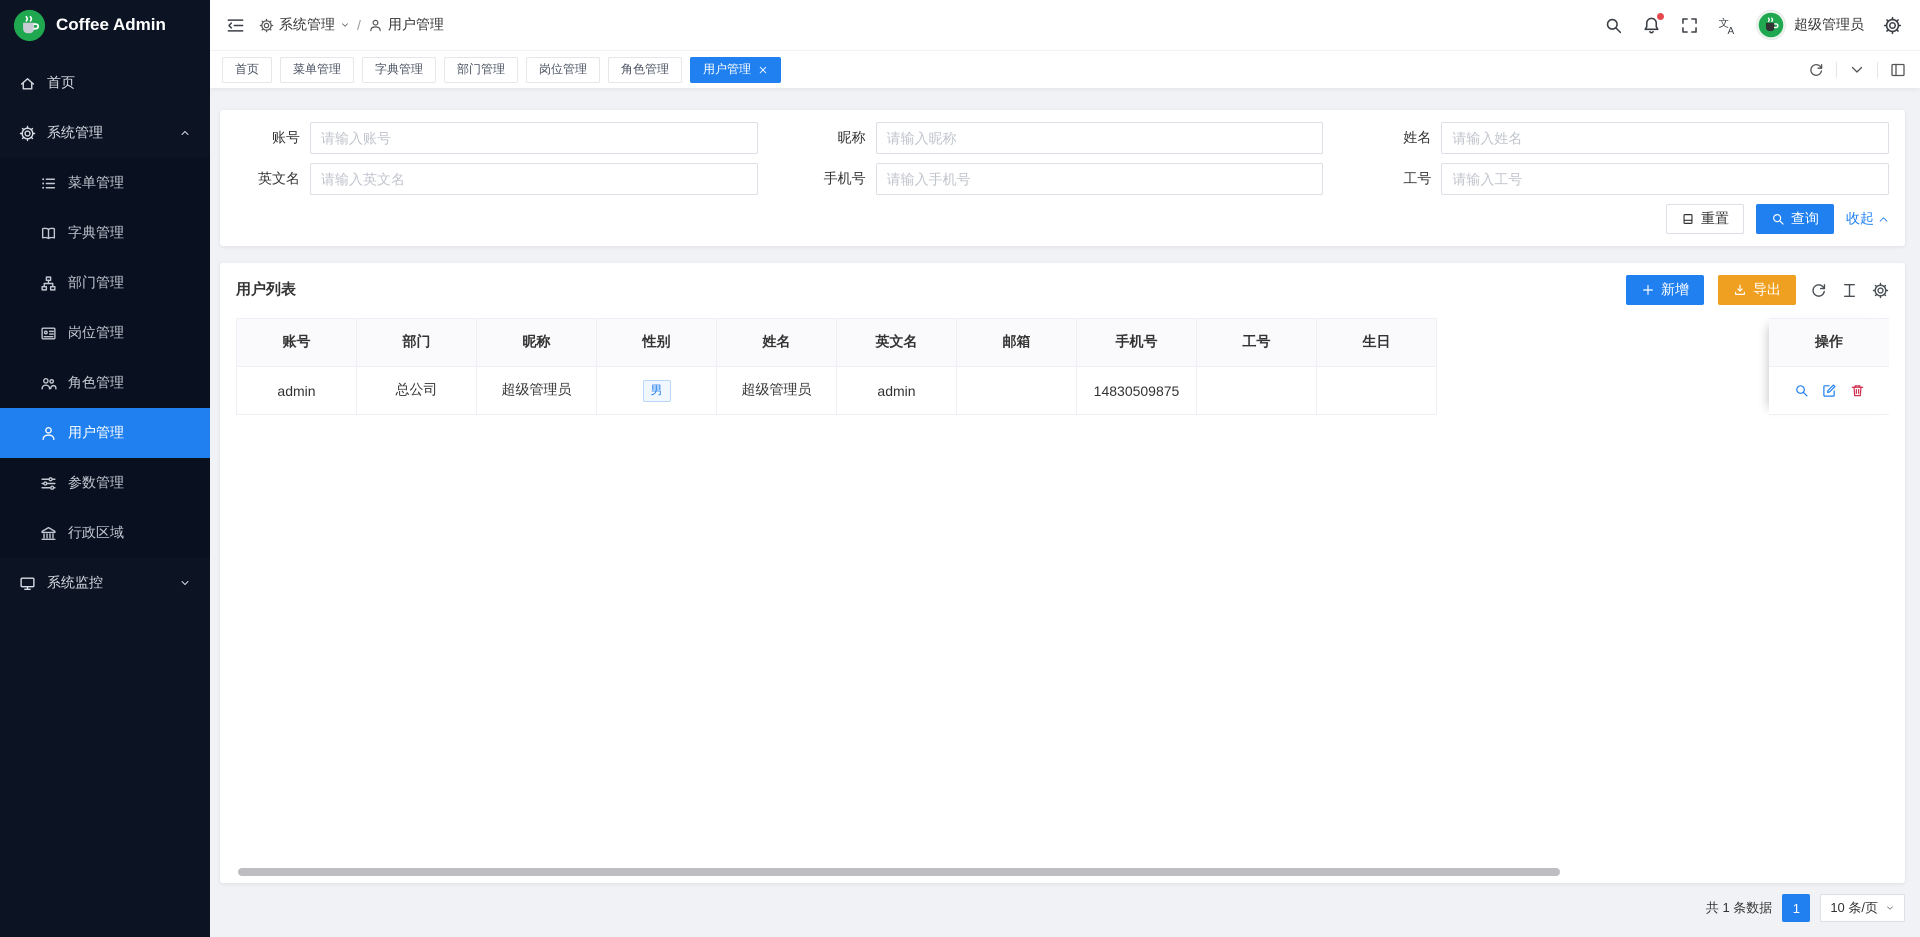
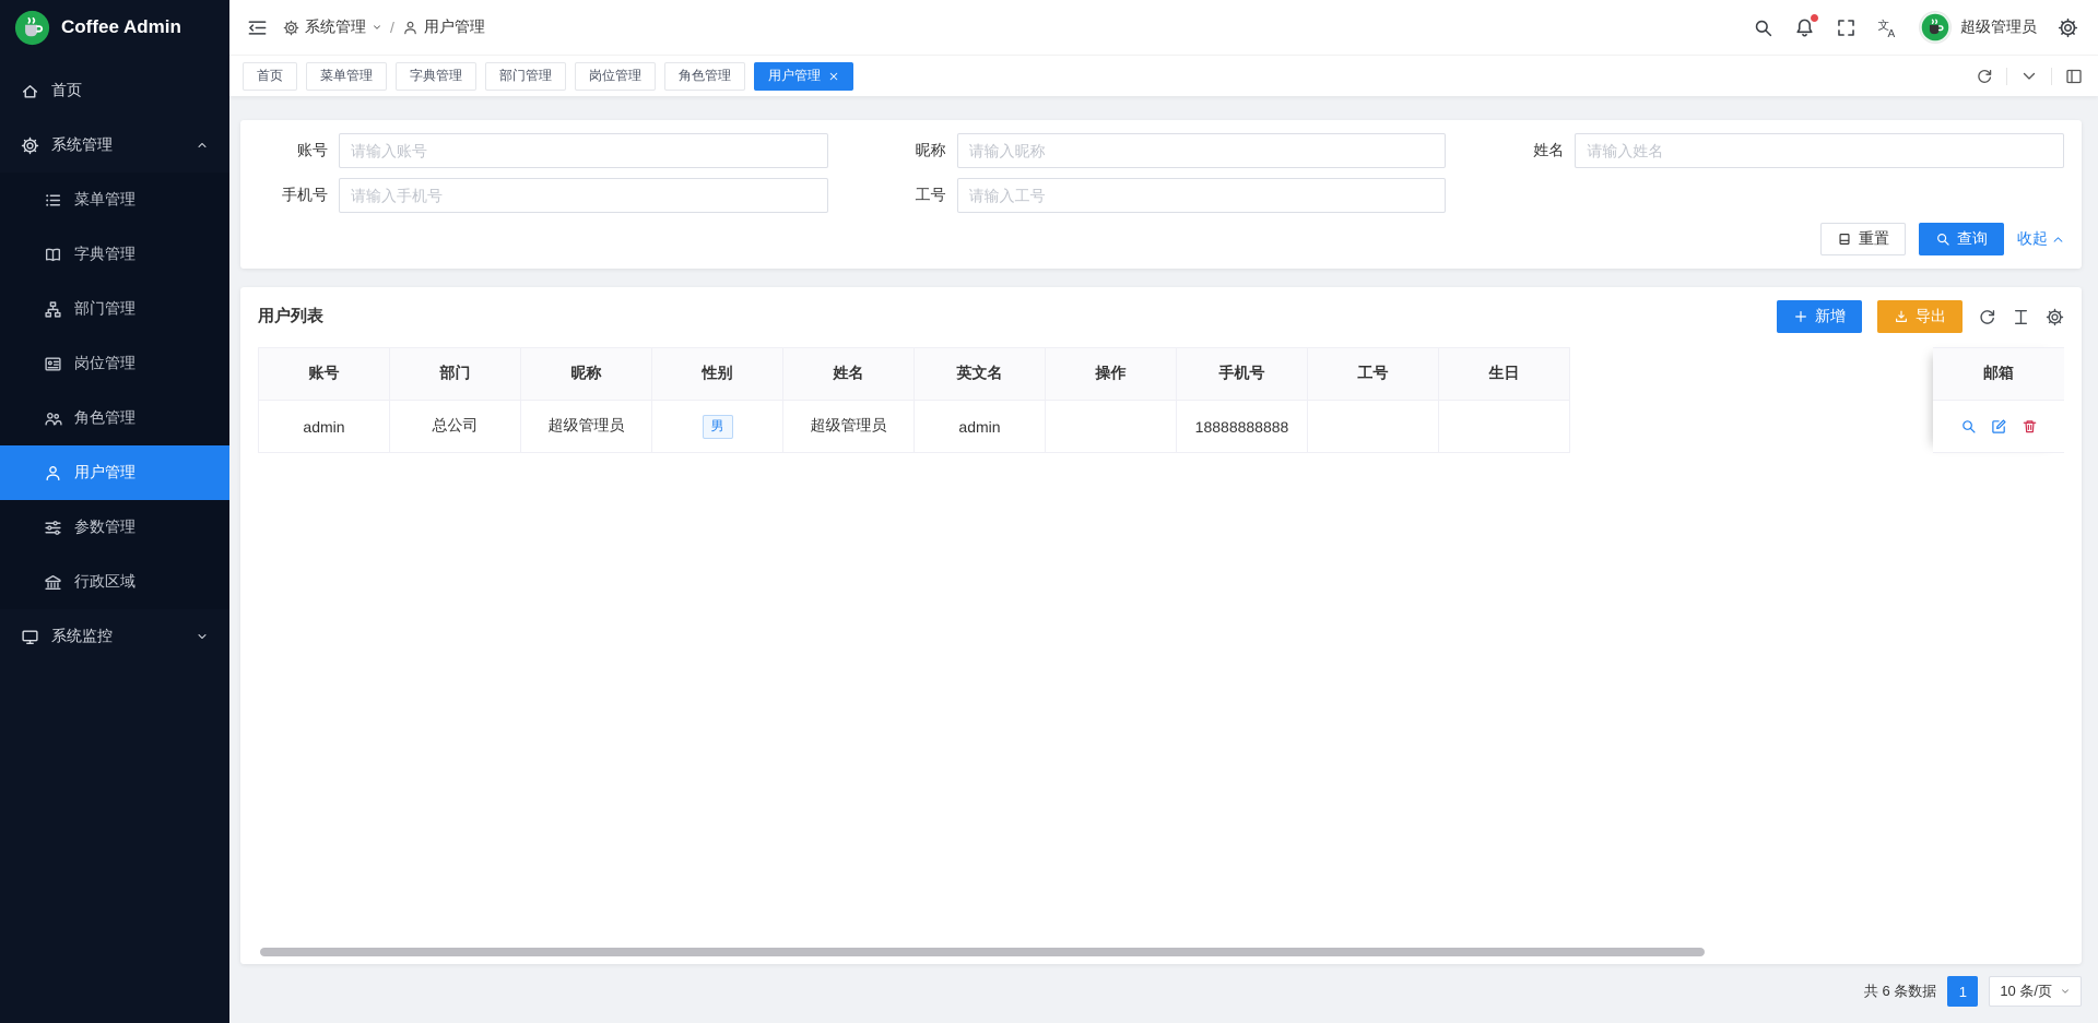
  Coffee Admin
  首页
  系统管理
  菜单管理
  字典管理
  部门管理
  岗位管理
  角色管理
  用户管理
  参数管理
  行政区域
  系统监控
  系统管理
  /
  用户管理
  文
  A
  超级管理员
  首页
  菜单管理
  字典管理
  部门管理
  岗位管理
  角色管理
  用户管理
  账号
  请输入账号
  昵称
  请输入昵称
  姓名
  请输入姓名
- 英文名
- 请输入英文名
  手机号
  请输入手机号
  工号
  请输入工号
  重置
  查询
  收起
  用户列表
  新增
  导出
- 账号	部门	昵称	性别	姓名	英文名	邮箱	手机号	工号	生日
+ 账号	部门	昵称	性别	姓名	英文名	操作	手机号	工号	生日
- admin	总公司	超级管理员	男	超级管理员	admin		14830509875
+ admin	总公司	超级管理员	男	超级管理员	admin		18888888888
- 操作
+ 邮箱
- 共 1 条数据
+ 共 6 条数据
  1
  10 条/页
